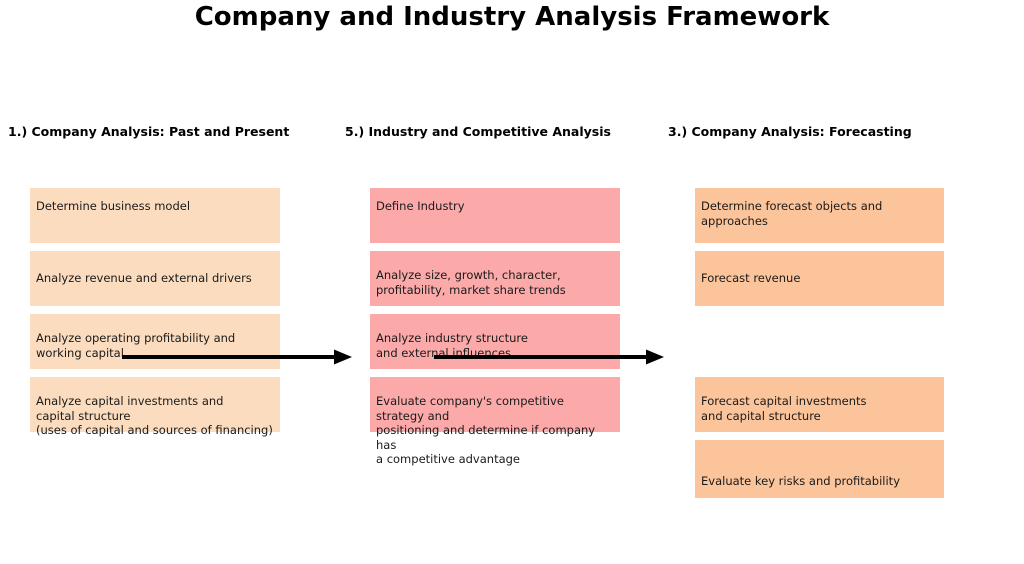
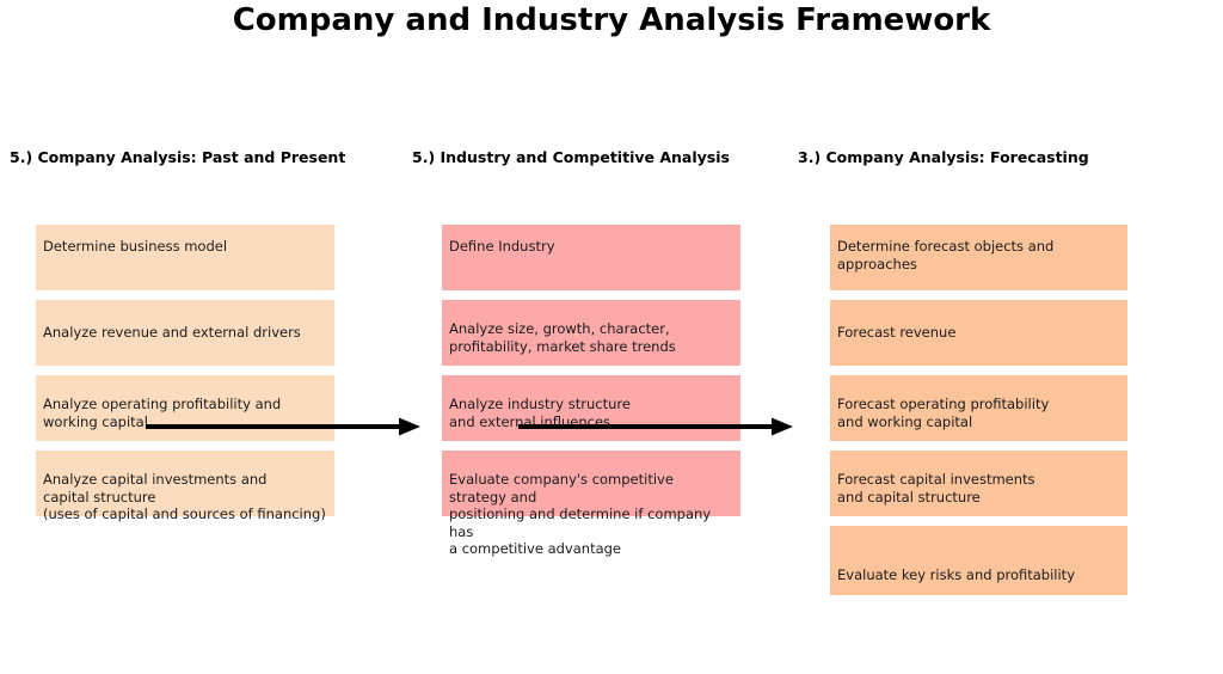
  Company and Industry Analysis Framework
- 1.) Company Analysis: Past and Present
+ 5.) Company Analysis: Past and Present
  5.) Industry and Competitive Analysis
  3.) Company Analysis: Forecasting
  Determine business model
  Analyze revenue and external drivers
  Analyze operating profitability and
  working capital
  Analyze capital investments and
  capital structure
  (uses of capital and sources of financing)
  Define Industry
  Analyze size, growth, character,
  profitability, market share trends
  Analyze industry structure
  and external influences
  Evaluate company's competitive strategy and
  positioning and determine if company has
  a competitive advantage
  Determine forecast objects and approaches
  Forecast revenue
+ Forecast operating profitability
+ and working capital
  Forecast capital investments
  and capital structure
  Evaluate key risks and profitability
